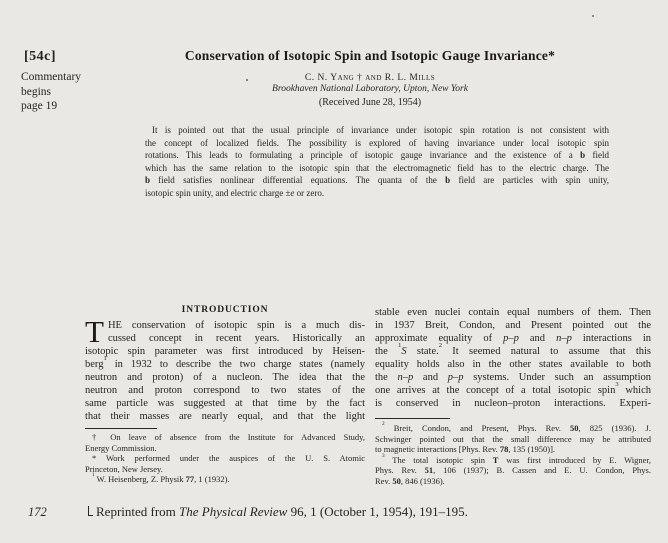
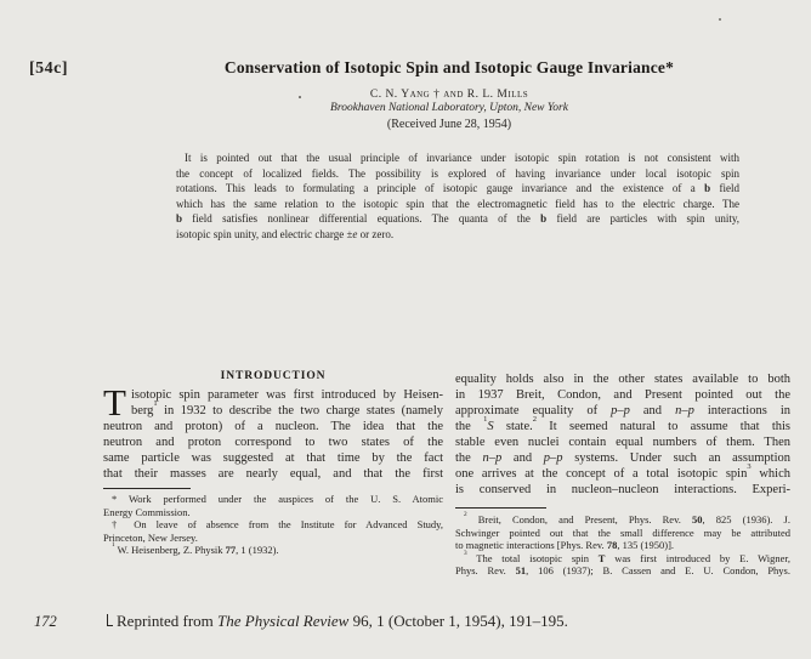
  [54c]
- Commentary
- begins
- page 19
  Conservation of Isotopic Spin and Isotopic Gauge Invariance*
  C. N. Yang † and R. L. Mills
  Brookhaven National Laboratory, Upton, New York
  (Received June 28, 1954)
  It is pointed out that the usual principle of invariance under isotopic spin rotation is not consistent with
  the concept of localized fields. The possibility is explored of having invariance under local isotopic spin
  rotations. This leads to formulating a principle of isotopic gauge invariance and the existence of a b field
  which has the same relation to the isotopic spin that the electromagnetic field has to the electric charge. The
  b field satisfies nonlinear differential equations. The quanta of the b field are particles with spin unity,
  isotopic spin unity, and electric charge ±e or zero.
  INTRODUCTION
  T
- HE conservation of isotopic spin is a much dis-
- cussed concept in recent years. Historically an
  isotopic spin parameter was first introduced by Heisen-
  berg in 1932 to describe the two charge states (namely
  neutron and proton) of a nucleon. The idea that the
  neutron and proton correspond to two states of the
  same particle was suggested at that time by the fact
- that their masses are nearly equal, and that the light
+ that their masses are nearly equal, and that the first
- † On leave of absence from the Institute for Advanced Study,
+ * Work performed under the auspices of the U. S. Atomic
  Energy Commission.
- * Work performed under the auspices of the U. S. Atomic
+ † On leave of absence from the Institute for Advanced Study,
  Princeton, New Jersey.
  W. Heisenberg, Z. Physik 77, 1 (1932).
- stable even nuclei contain equal numbers of them. Then
+ equality holds also in the other states available to both
  in 1937 Breit, Condon, and Present pointed out the
  approximate equality of p–p and n–p interactions in
  the S state. It seemed natural to assume that this
- equality holds also in the other states available to both
+ stable even nuclei contain equal numbers of them. Then
  the n–p and p–p systems. Under such an assumption
  one arrives at the concept of a total isotopic spin which
- is conserved in nucleon–proton interactions. Experi-
+ is conserved in nucleon–nucleon interactions. Experi-
  Breit, Condon, and Present, Phys. Rev. 50, 825 (1936). J.
  Schwinger pointed out that the small difference may be attributed
  to magnetic interactions [Phys. Rev. 78, 135 (1950)].
  The total isotopic spin T was first introduced by E. Wigner,
  Phys. Rev. 51, 106 (1937); B. Cassen and E. U. Condon, Phys.
- Rev. 50, 846 (1936).
  172
  Reprinted from The Physical Review 96, 1 (October 1, 1954), 191–195.
